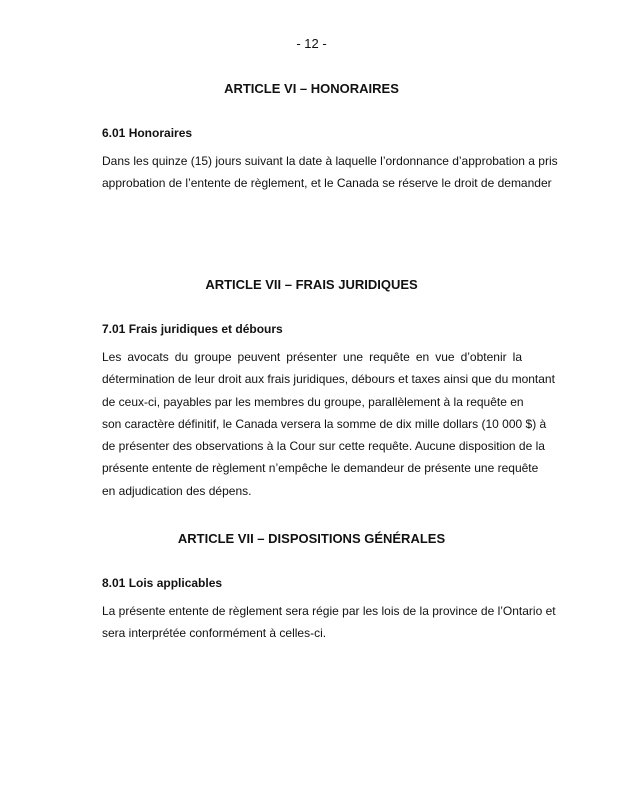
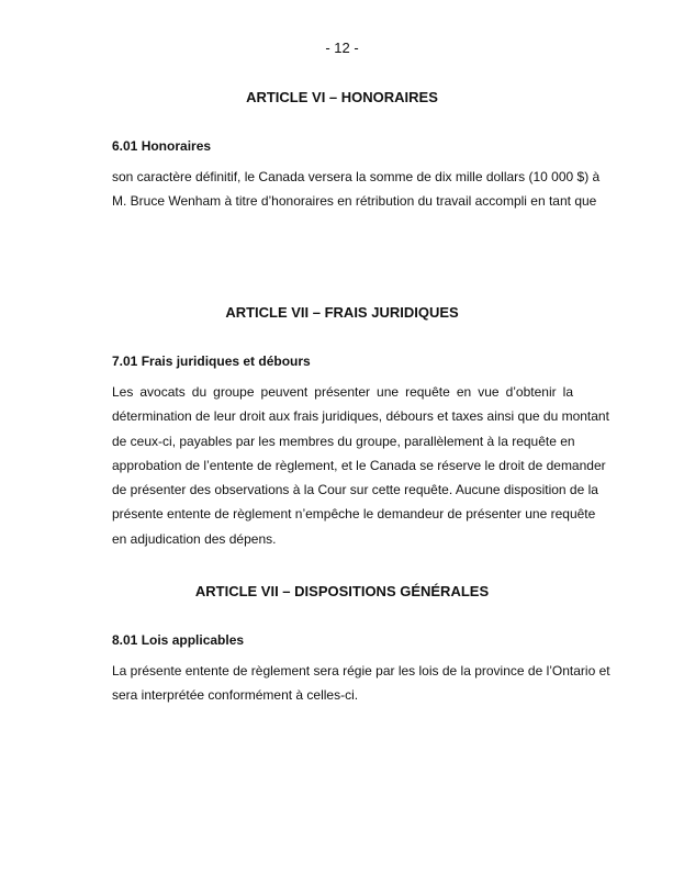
  - 12 -
  ARTICLE VI – HONORAIRES
  6.01 Honoraires
- Dans les quinze (15) jours suivant la date à laquelle l’ordonnance d’approbation a pris
- approbation de l’entente de règlement, et le Canada se réserve le droit de demander
+ son caractère définitif, le Canada versera la somme de dix mille dollars (10 000 $) à
+ M. Bruce Wenham à titre d’honoraires en rétribution du travail accompli en tant que
  ARTICLE VII – FRAIS JURIDIQUES
  7.01 Frais juridiques et débours
  Les avocats du groupe peuvent présenter une requête en vue d’obtenir la
  détermination de leur droit aux frais juridiques, débours et taxes ainsi que du montant
  de ceux-ci, payables par les membres du groupe, parallèlement à la requête en
- son caractère définitif, le Canada versera la somme de dix mille dollars (10 000 $) à
+ approbation de l’entente de règlement, et le Canada se réserve le droit de demander
  de présenter des observations à la Cour sur cette requête. Aucune disposition de la
- présente entente de règlement n’empêche le demandeur de présente une requête
+ présente entente de règlement n’empêche le demandeur de présenter une requête
  en adjudication des dépens.
  ARTICLE VII – DISPOSITIONS GÉNÉRALES
  8.01 Lois applicables
  La présente entente de règlement sera régie par les lois de la province de l’Ontario et
  sera interprétée conformément à celles-ci.
